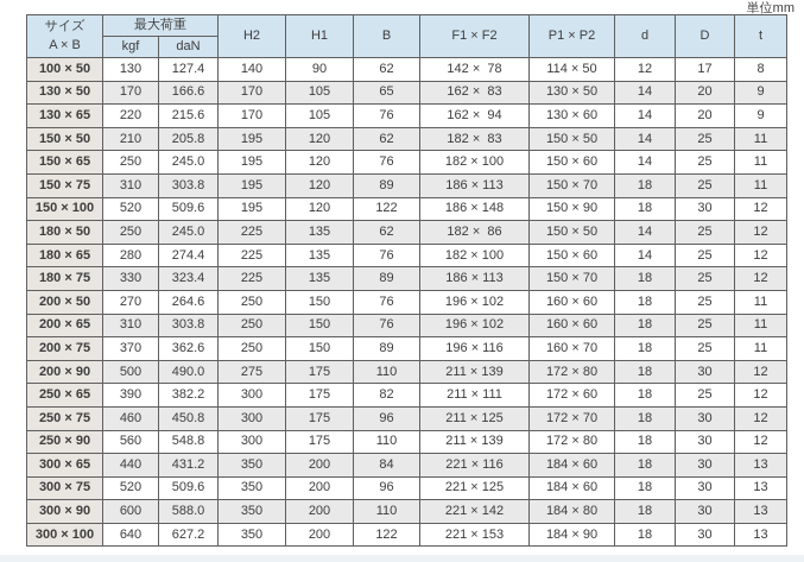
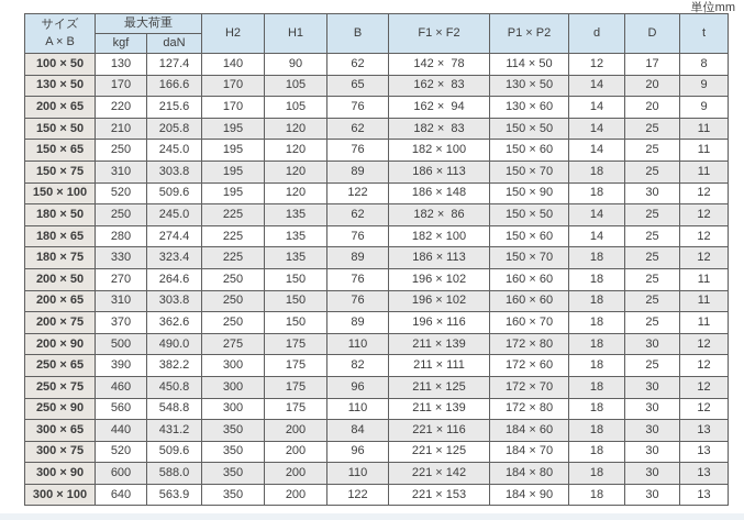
  単位mm
  サイズA × B	最大荷重	H2	H1	B	F1 × F2	P1 × P2	d	D	t
  kgf	daN
  100 × 50	130	127.4	140	90	62	142 × 78	114 × 50	12	17	8
  130 × 50	170	166.6	170	105	65	162 × 83	130 × 50	14	20	9
- 130 × 65	220	215.6	170	105	76	162 × 94	130 × 60	14	20	9
+ 200 × 65	220	215.6	170	105	76	162 × 94	130 × 60	14	20	9
  150 × 50	210	205.8	195	120	62	182 × 83	150 × 50	14	25	11
  150 × 65	250	245.0	195	120	76	182 × 100	150 × 60	14	25	11
  150 × 75	310	303.8	195	120	89	186 × 113	150 × 70	18	25	11
  150 × 100	520	509.6	195	120	122	186 × 148	150 × 90	18	30	12
  180 × 50	250	245.0	225	135	62	182 × 86	150 × 50	14	25	12
  180 × 65	280	274.4	225	135	76	182 × 100	150 × 60	14	25	12
  180 × 75	330	323.4	225	135	89	186 × 113	150 × 70	18	25	12
  200 × 50	270	264.6	250	150	76	196 × 102	160 × 60	18	25	11
  200 × 65	310	303.8	250	150	76	196 × 102	160 × 60	18	25	11
  200 × 75	370	362.6	250	150	89	196 × 116	160 × 70	18	25	11
  200 × 90	500	490.0	275	175	110	211 × 139	172 × 80	18	30	12
  250 × 65	390	382.2	300	175	82	211 × 111	172 × 60	18	25	12
  250 × 75	460	450.8	300	175	96	211 × 125	172 × 70	18	30	12
  250 × 90	560	548.8	300	175	110	211 × 139	172 × 80	18	30	12
  300 × 65	440	431.2	350	200	84	221 × 116	184 × 60	18	30	13
- 300 × 75	520	509.6	350	200	96	221 × 125	184 × 60	18	30	13
+ 300 × 75	520	509.6	350	200	96	221 × 125	184 × 70	18	30	13
  300 × 90	600	588.0	350	200	110	221 × 142	184 × 80	18	30	13
- 300 × 100	640	627.2	350	200	122	221 × 153	184 × 90	18	30	13
+ 300 × 100	640	563.9	350	200	122	221 × 153	184 × 90	18	30	13
